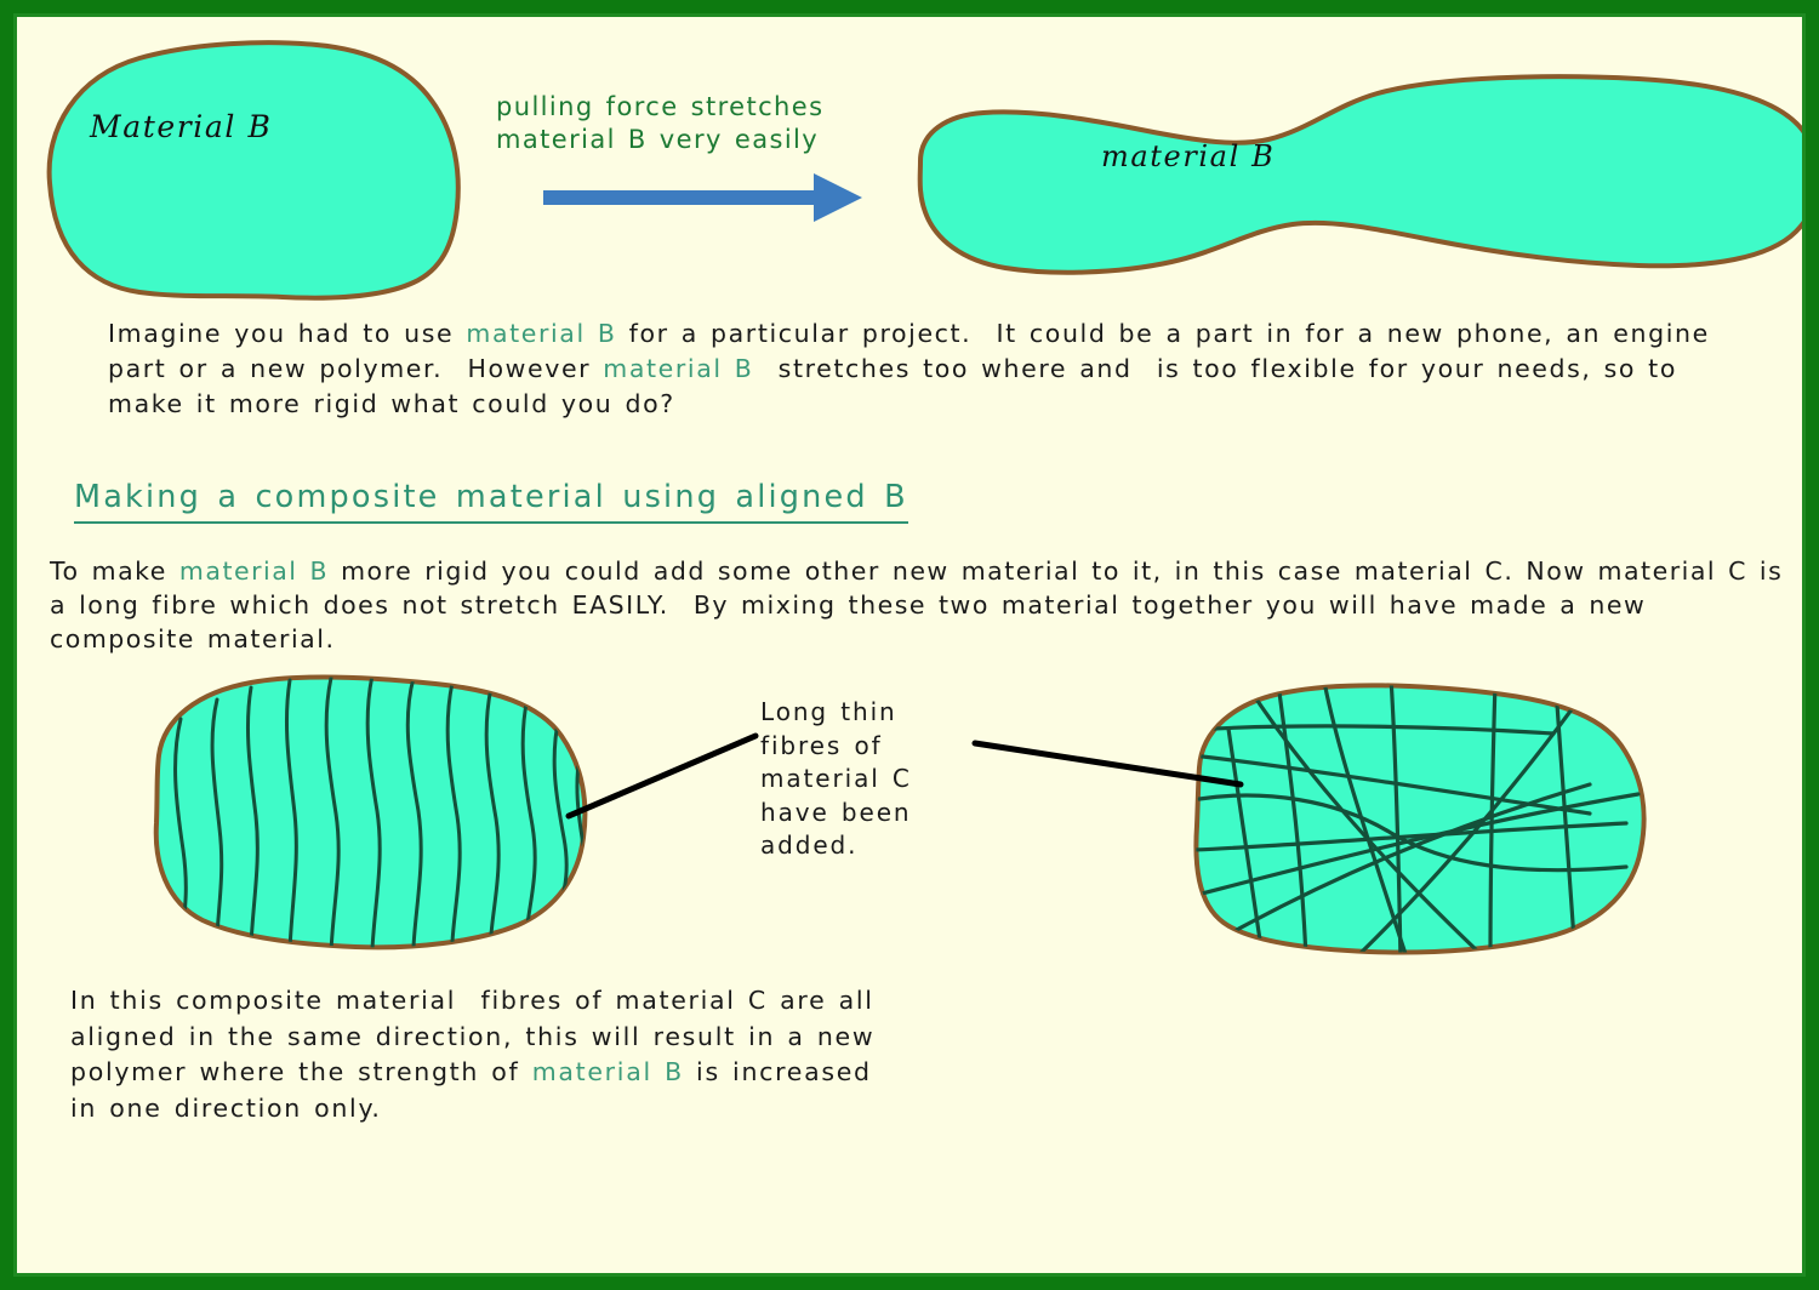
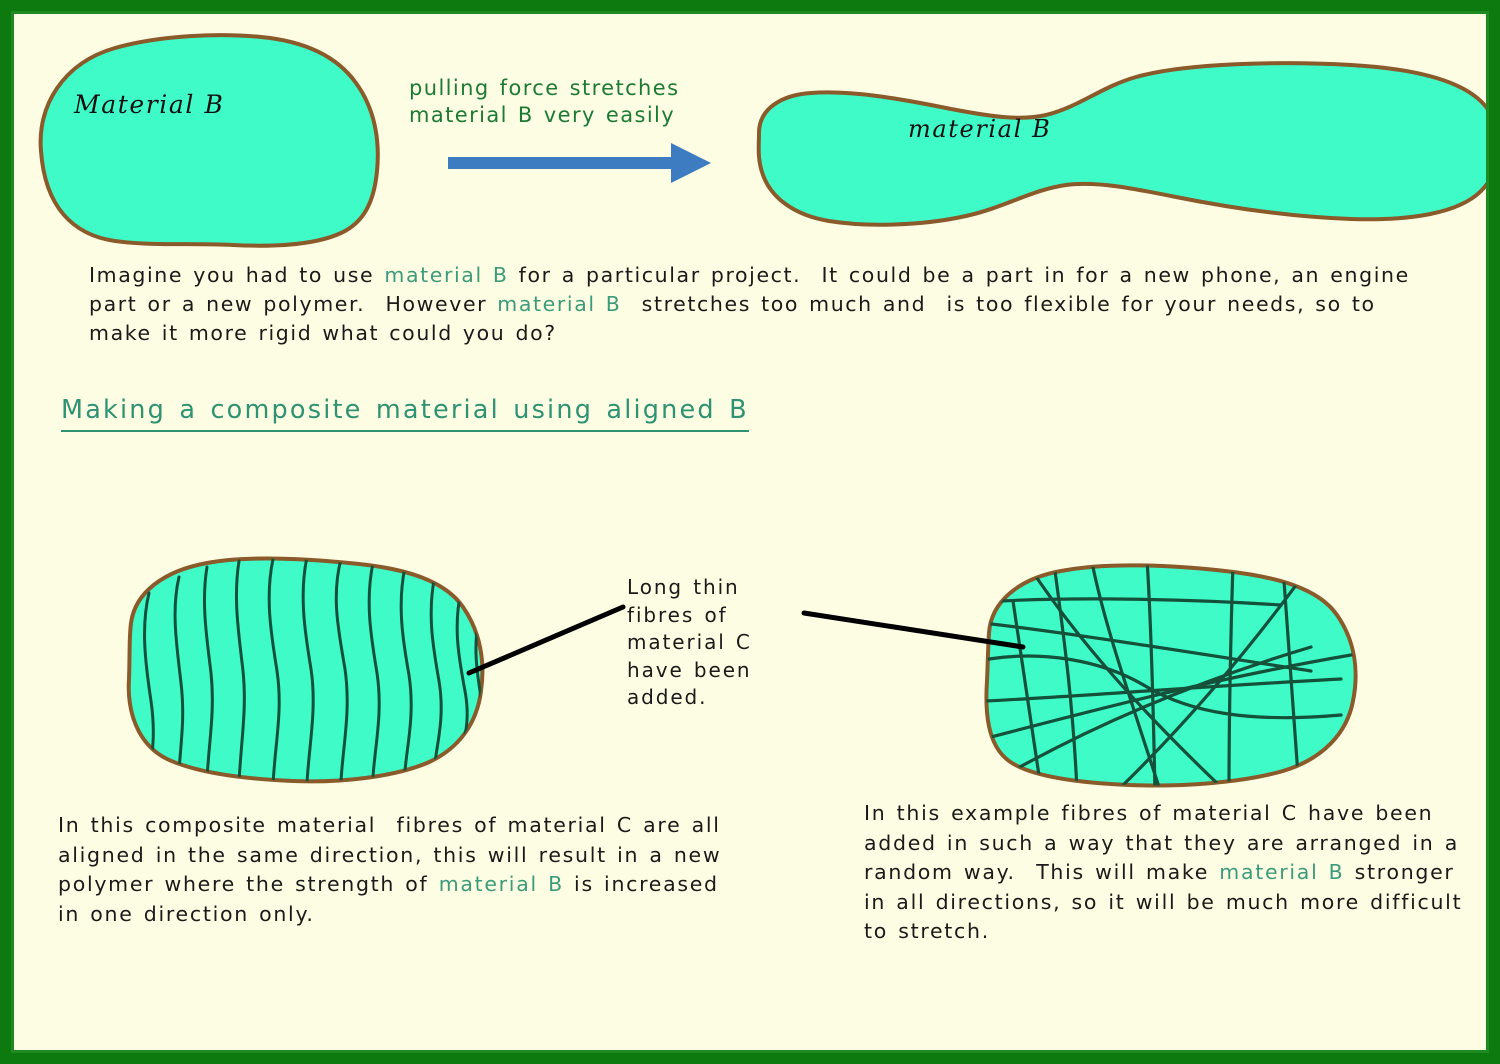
  Material B
  material B
  pulling force stretches
  material B very easily
- Imagine you had to use material B for a particular project. It could be a part in for a new phone, an engine part or a new polymer. However material B stretches too where and is too flexible for your needs, so to make it more rigid what could you do?
+ Imagine you had to use material B for a particular project. It could be a part in for a new phone, an engine part or a new polymer. However material B stretches too much and is too flexible for your needs, so to make it more rigid what could you do?
  Making a composite material using aligned B
- To make material B more rigid you could add some other new material to it, in this case material C. Now material C is a long fibre which does not stretch EASILY. By mixing these two material together you will have made a new composite material.
  Long thin
  fibres of
  material C
  have been
  added.
  In this composite material fibres of material C are all aligned in the same direction, this will result in a new polymer where the strength of material B is increased in one direction only.
+ In this example fibres of material C have been added in such a way that they are arranged in a random way. This will make material B stronger in all directions, so it will be much more difficult to stretch.
